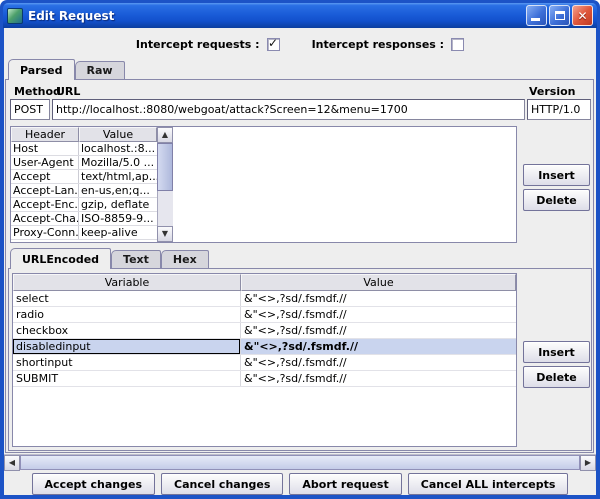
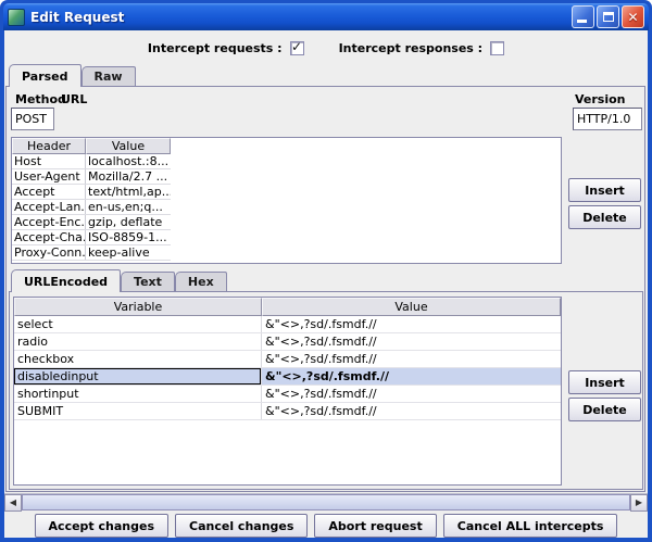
  Edit Request
  ✕
  Intercept requests :
  ✓
  Intercept responses :
  Parsed
  Raw
  Method
  URL
  Version
  POST
- http://localhost.:8080/webgoat/attack?Screen=12&menu=1700
  HTTP/1.0
  Header
  Value
  Host
  localhost.:8...
  User-Agent
- Mozilla/5.0 ...
+ Mozilla/2.7 ...
  Accept
  text/html,ap..
  Accept-Lan.
  en-us,en;q...
  Accept-Enc.
  gzip, deflate
  Accept-Cha.
- ISO-8859-9...
+ ISO-8859-1...
  Proxy-Conn.
  keep-alive
- ▲
- ▼
  Insert
  Delete
  URLEncoded
  Text
  Hex
  Variable
  Value
  select
  &"<>,?sd/.fsmdf.//
  radio
  &"<>,?sd/.fsmdf.//
  checkbox
  &"<>,?sd/.fsmdf.//
  disabledinput
  &"<>,?sd/.fsmdf.//
  shortinput
  &"<>,?sd/.fsmdf.//
  SUBMIT
  &"<>,?sd/.fsmdf.//
  Insert
  Delete
  ◀
  ▶
  Accept changes
  Cancel changes
  Abort request
  Cancel ALL intercepts
